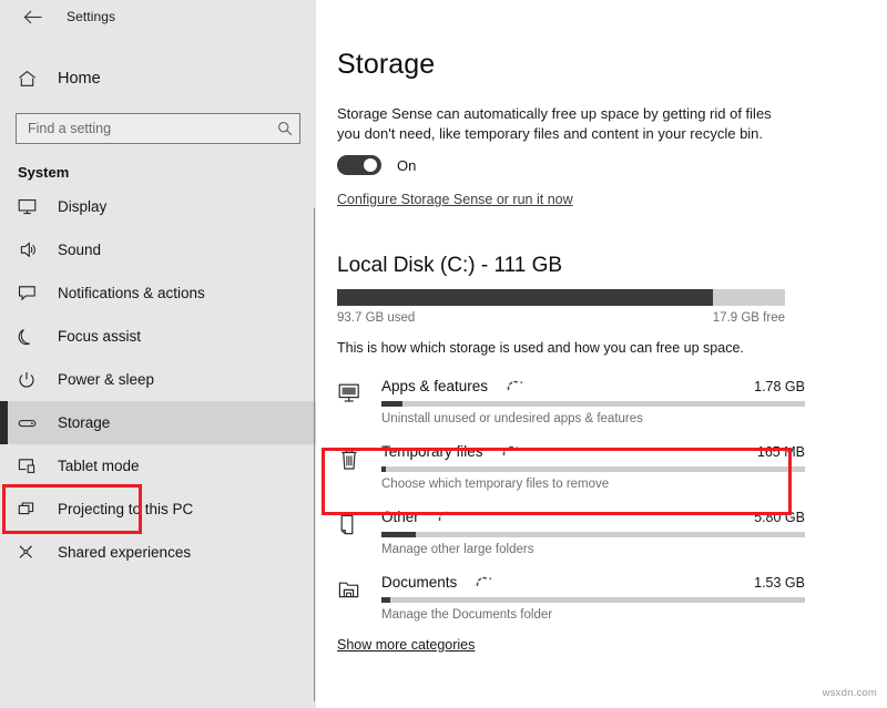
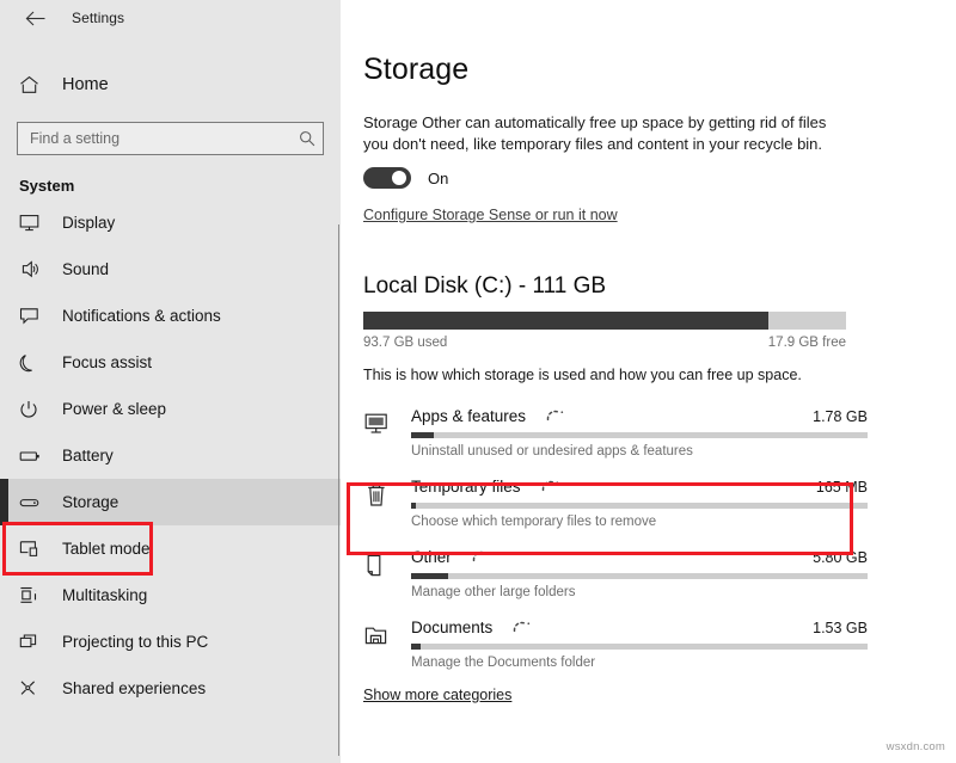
  Settings
  Home
  Find a setting
  System
  Display
  Sound
  Notifications & actions
  Focus assist
  Power & sleep
+ Battery
  Storage
  Tablet mode
+ Multitasking
  Projecting to this PC
  Shared experiences
  Storage
- Storage Sense can automatically free up space by getting rid of files you don't need, like temporary files and content in your recycle bin.
+ Storage Other can automatically free up space by getting rid of files you don't need, like temporary files and content in your recycle bin.
  On
  Configure Storage Sense or run it now
  Local Disk (C:) - 111 GB
  93.7 GB used
  17.9 GB free
  This is how which storage is used and how you can free up space.
  Apps & features
  1.78 GB
  Uninstall unused or undesired apps & features
  Temporary files
  165 MB
  Choose which temporary files to remove
  Other
  5.80 GB
  Manage other large folders
  Documents
  1.53 GB
  Manage the Documents folder
  Show more categories
  wsxdn.com
